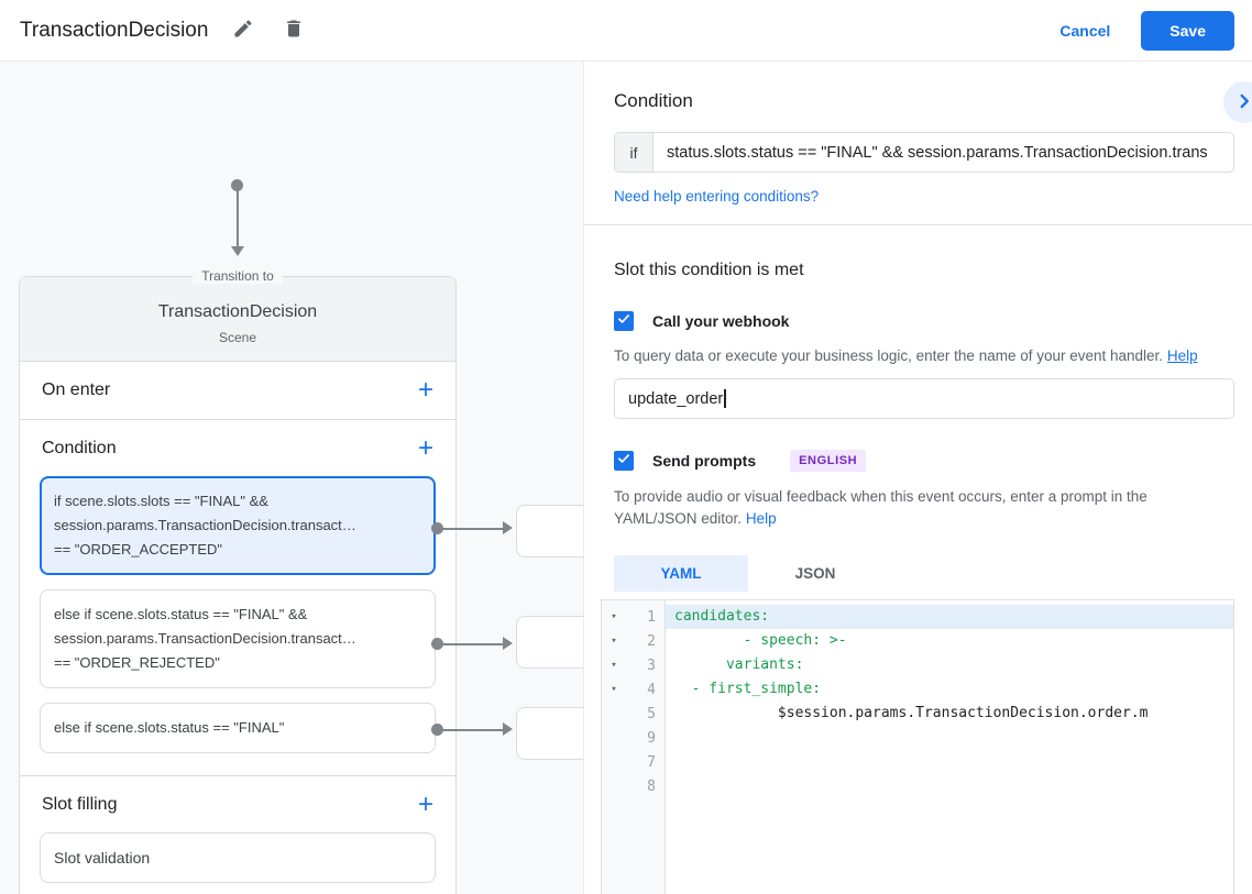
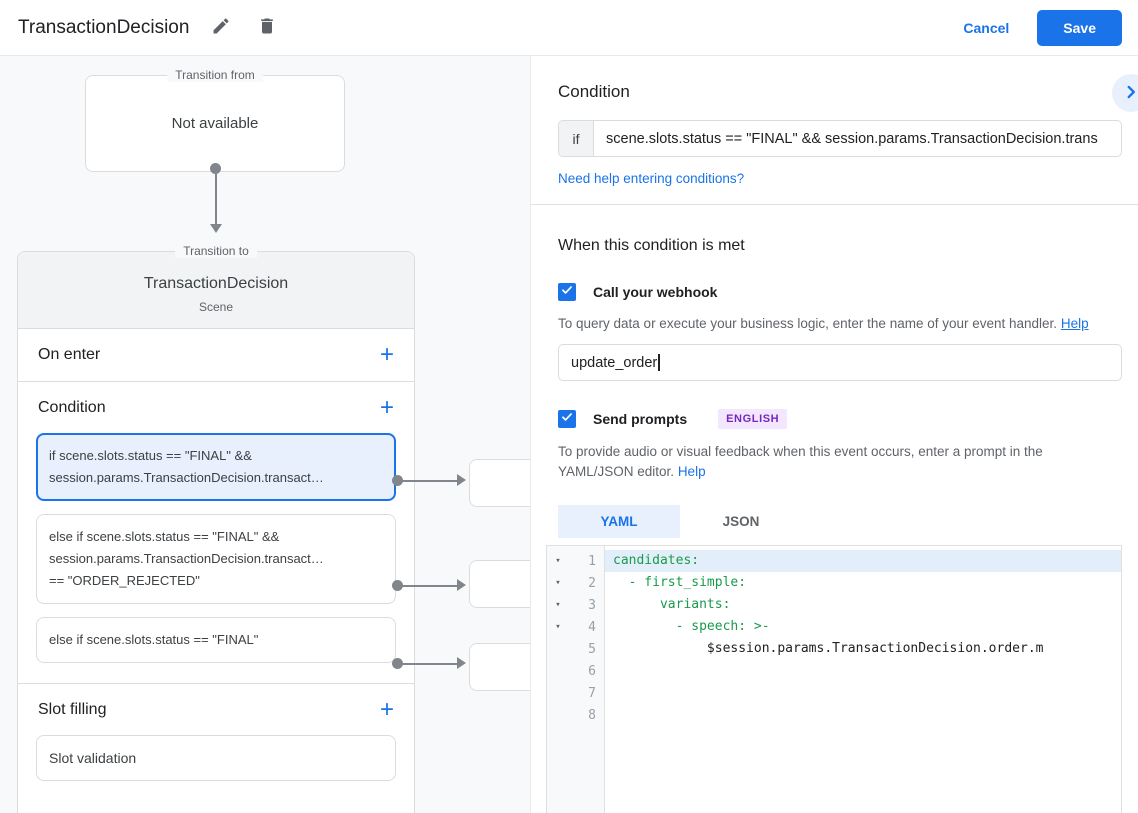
  TransactionDecision
  Cancel
  Save
+ Transition from
+ Not available
  Transition to
  TransactionDecision
  Scene
  On enter
  +
  Condition
  +
- if scene.slots.slots == "FINAL" &&
+ if scene.slots.status == "FINAL" &&
  session.params.TransactionDecision.transact…
- == "ORDER_ACCEPTED"
  else if scene.slots.status == "FINAL" &&
  session.params.TransactionDecision.transact…
  == "ORDER_REJECTED"
  else if scene.slots.status == "FINAL"
  Slot filling
  +
  Slot validation
  Condition
  if
- status.slots.status == "FINAL" && session.params.TransactionDecision.trans
+ scene.slots.status == "FINAL" && session.params.TransactionDecision.trans
  Need help entering conditions?
- Slot this condition is met
+ When this condition is met
  Call your webhook
  To query data or execute your business logic, enter the name of your event handler. Help
  update_order
  Send prompts
  ENGLISH
  To provide audio or visual feedback when this event occurs, enter a prompt in the YAML/JSON editor. Help
  YAML
  JSON
  ▾
  1
  ▾
  2
  ▾
  3
  ▾
  4
  5
- 9
+ 6
  7
  8
  candidates:
- - speech: >-
+ - first_simple:
  variants:
- - first_simple:
+ - speech: >-
  $session.params.TransactionDecision.order.m
